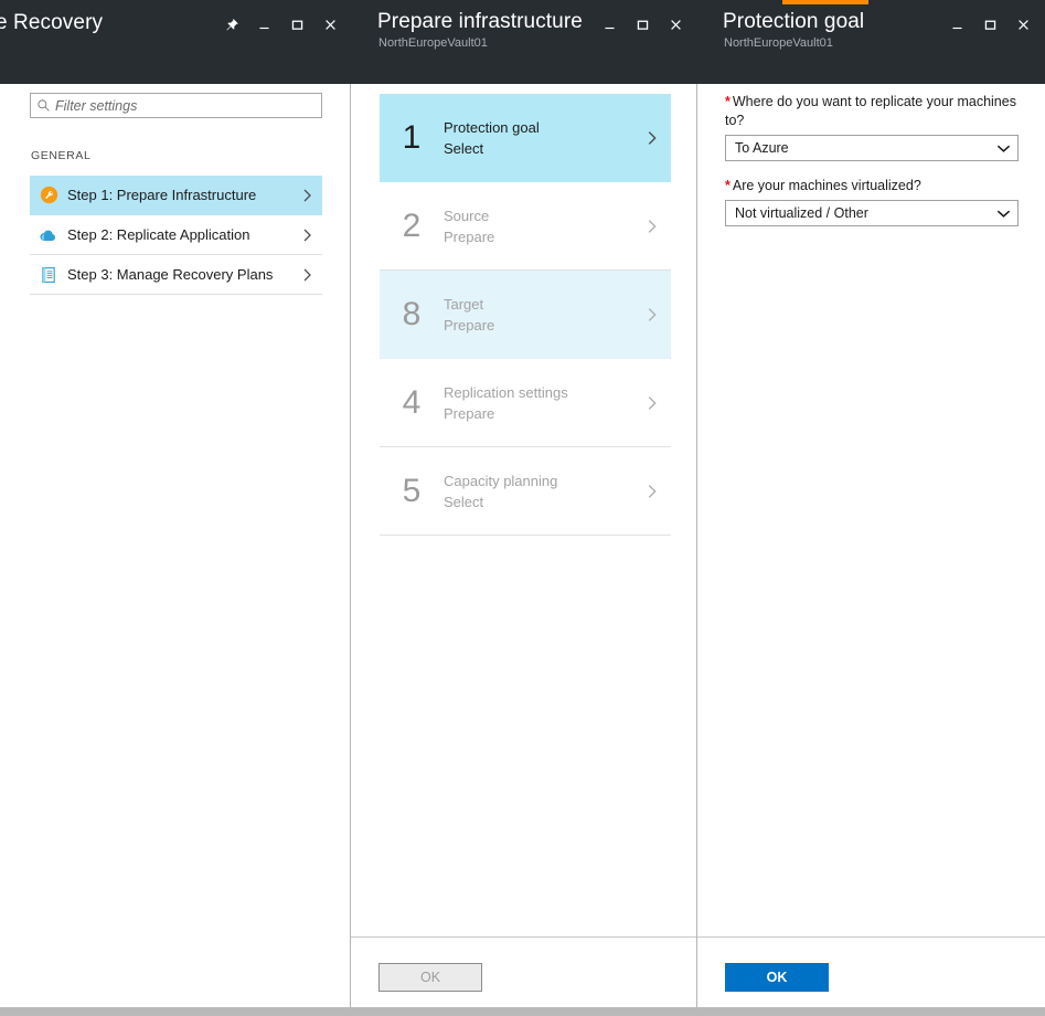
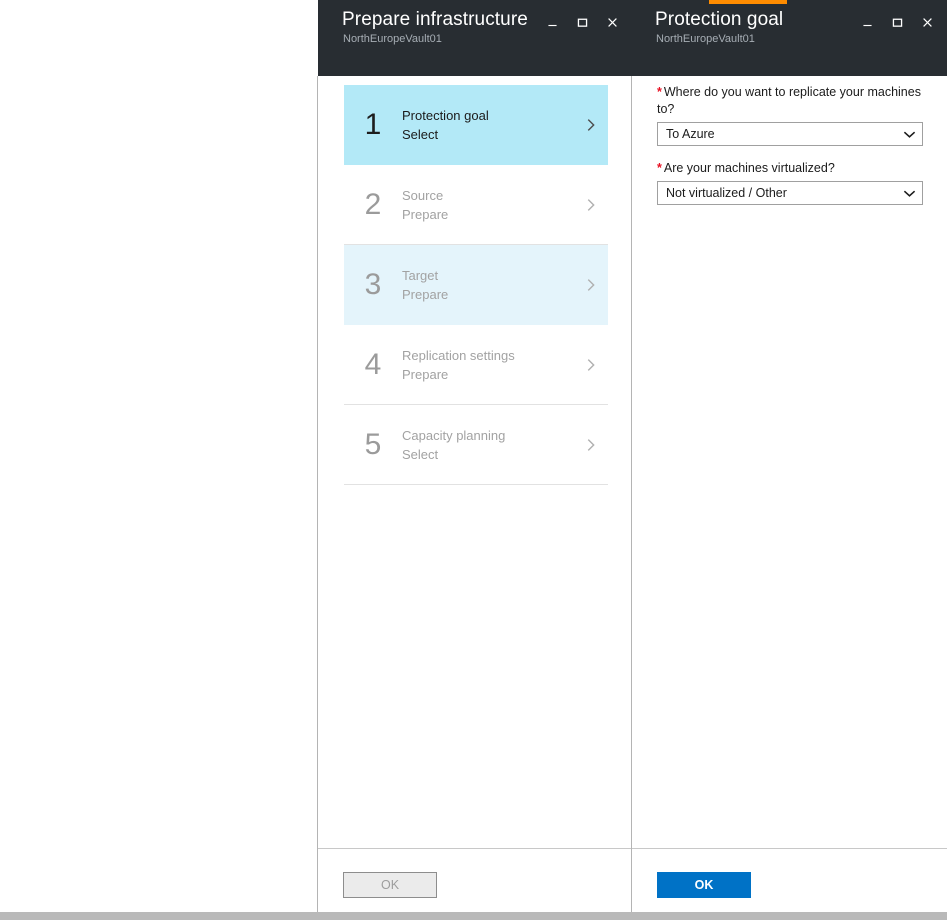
- e Recovery
- Filter settings
- GENERAL
- Step 1: Prepare Infrastructure
- Step 2: Replicate Application
- Step 3: Manage Recovery Plans
  Prepare infrastructure
  NorthEuropeVault01
  1
  Protection goal
  Select
  2
  Source
  Prepare
- 8
+ 3
  Target
  Prepare
  4
  Replication settings
  Prepare
  5
  Capacity planning
  Select
  OK
  Protection goal
  NorthEuropeVault01
  * Where do you want to replicate your machines to?
  To Azure
  * Are your machines virtualized?
  Not virtualized / Other
  OK
